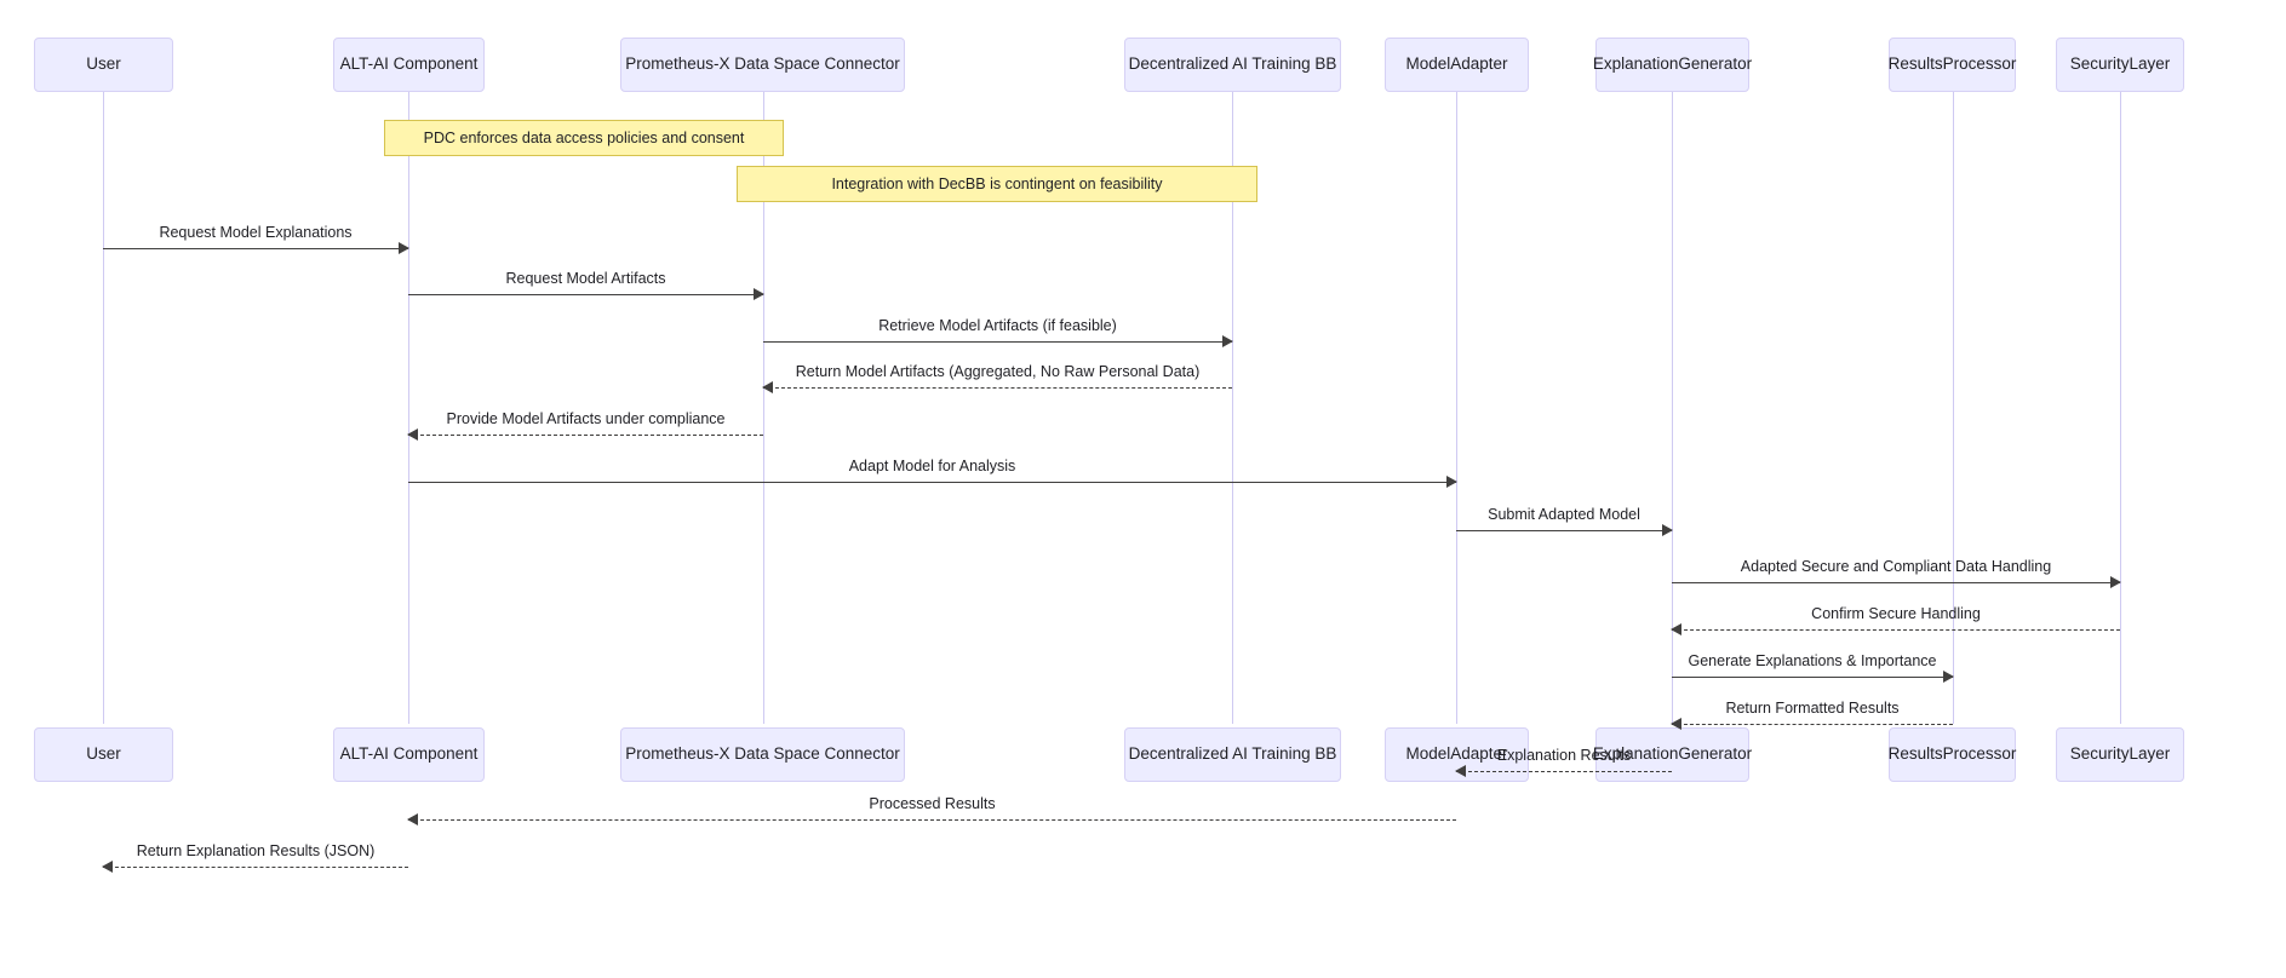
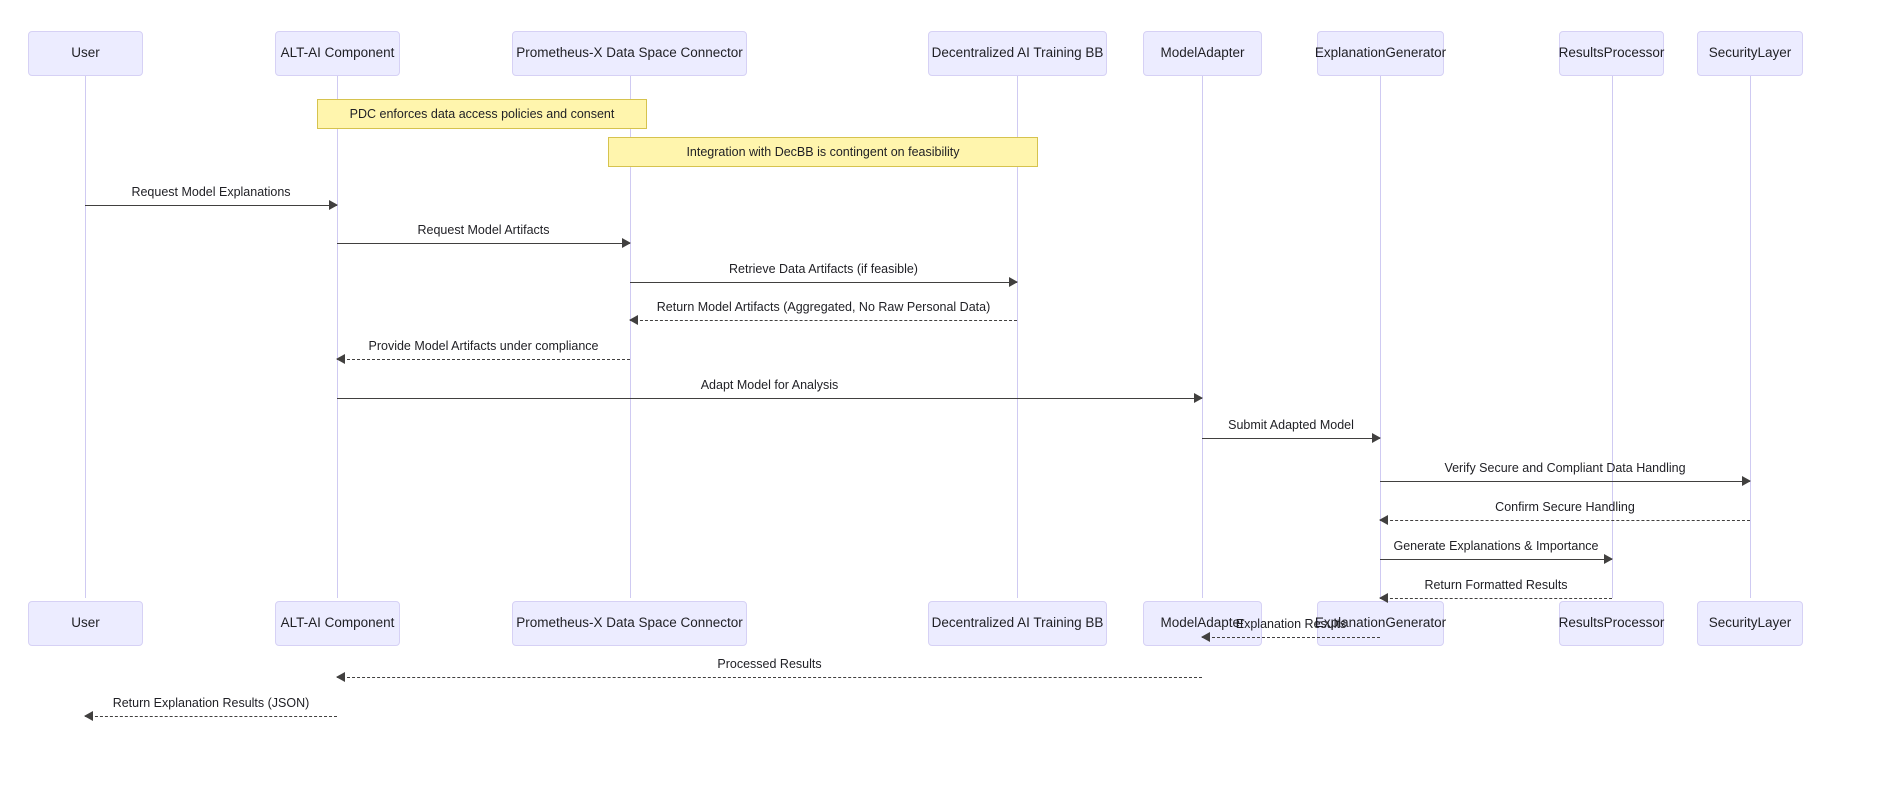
  User
  ALT-AI Component
  Prometheus-X Data Space Connector
  Decentralized AI Training BB
  ModelAdapter
  ExplanationGenerator
  ResultsProcessor
  SecurityLayer
  User
  ALT-AI Component
  Prometheus-X Data Space Connector
  Decentralized AI Training BB
  ModelAdapter
  ExplanationGenerator
  ResultsProcessor
  SecurityLayer
  PDC enforces data access policies and consent
  Integration with DecBB is contingent on feasibility
  Request Model Explanations
  Request Model Artifacts
- Retrieve Model Artifacts (if feasible)
+ Retrieve Data Artifacts (if feasible)
  Return Model Artifacts (Aggregated, No Raw Personal Data)
  Provide Model Artifacts under compliance
  Adapt Model for Analysis
  Submit Adapted Model
- Adapted Secure and Compliant Data Handling
+ Verify Secure and Compliant Data Handling
  Confirm Secure Handling
  Generate Explanations & Importance
  Return Formatted Results
  Explanation Results
  Processed Results
  Return Explanation Results (JSON)
